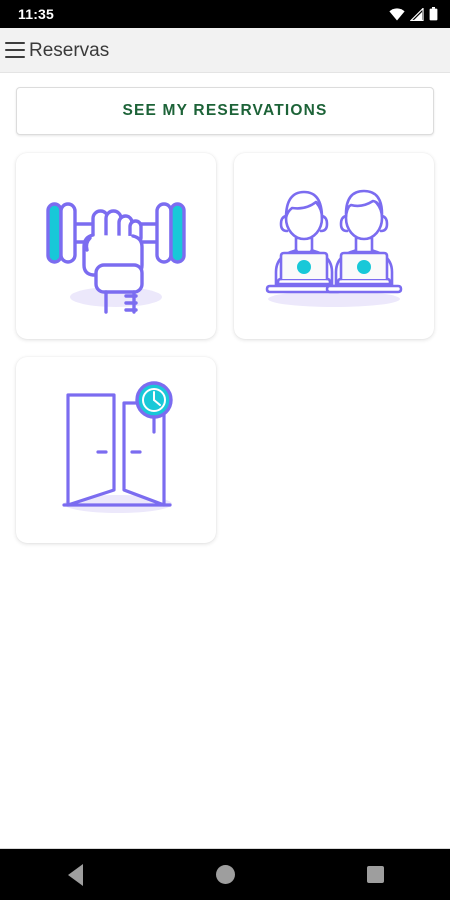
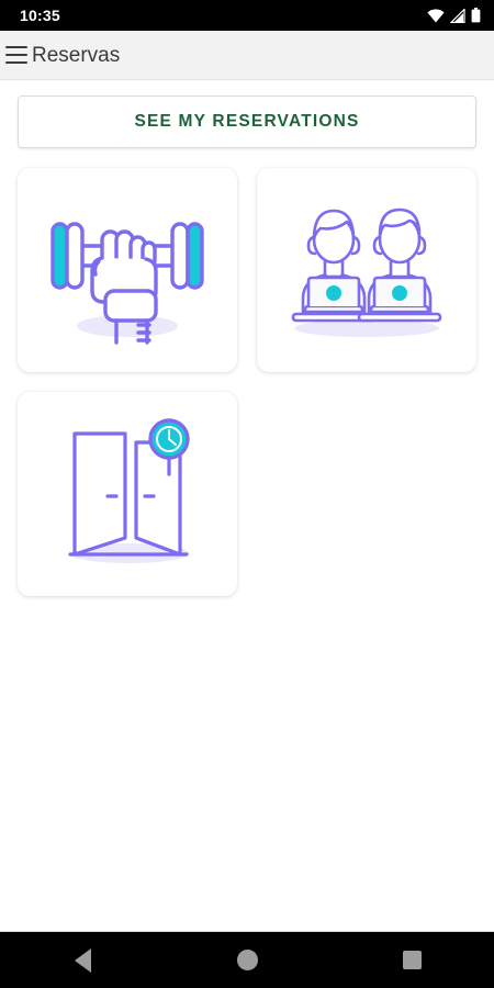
- 11:35
+ 10:35
  Reservas
  SEE MY RESERVATIONS
